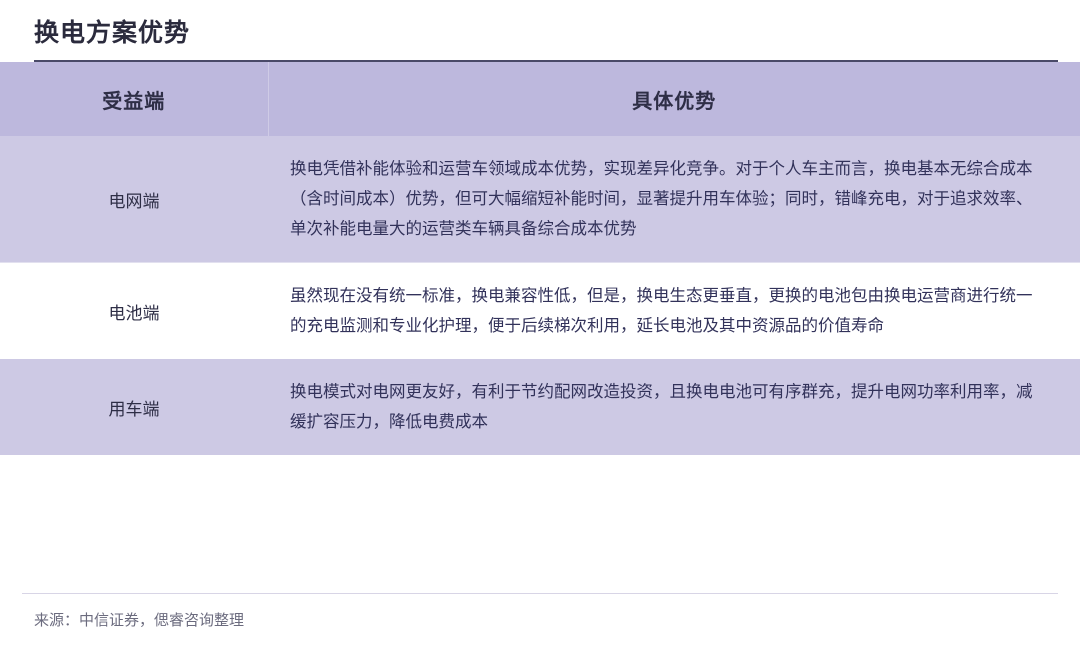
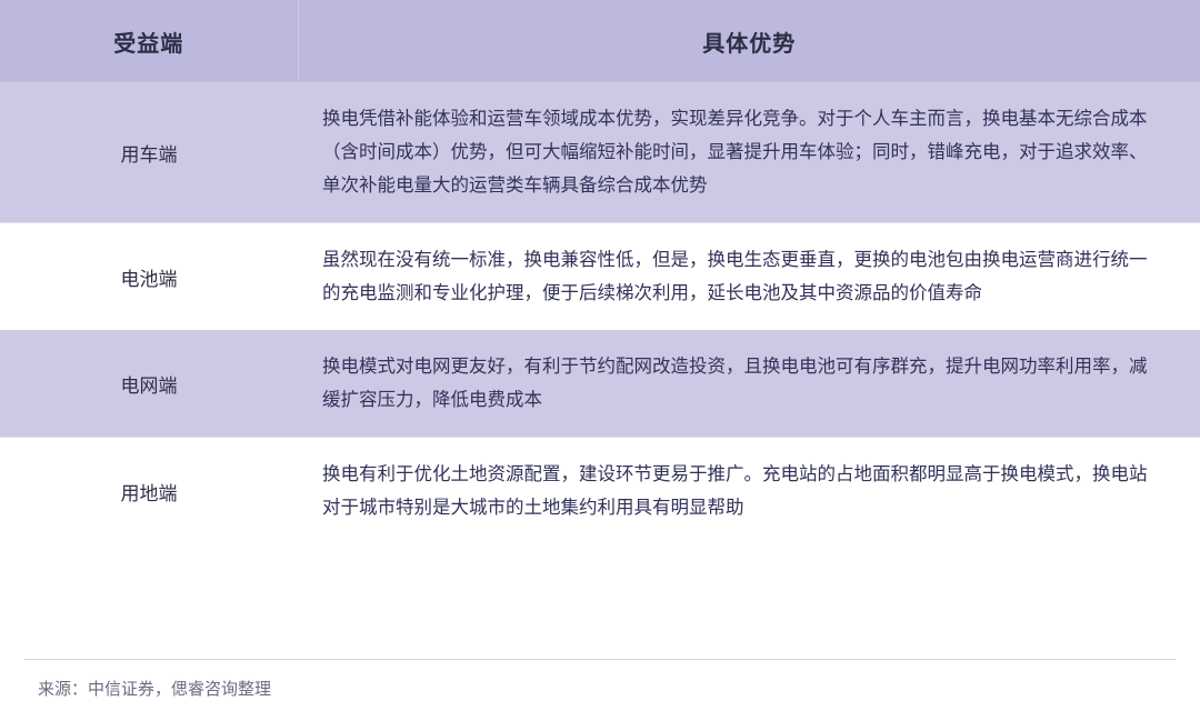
- 换电方案优势
  受益端	具体优势
- 电网端	换电凭借补能体验和运营车领域成本优势，实现差异化竞争。对于个人车主而言，换电基本无综合成本（含时间成本）优势，但可大幅缩短补能时间，显著提升用车体验；同时，错峰充电，对于追求效率、单次补能电量大的运营类车辆具备综合成本优势
+ 用车端	换电凭借补能体验和运营车领域成本优势，实现差异化竞争。对于个人车主而言，换电基本无综合成本（含时间成本）优势，但可大幅缩短补能时间，显著提升用车体验；同时，错峰充电，对于追求效率、单次补能电量大的运营类车辆具备综合成本优势
  电池端	虽然现在没有统一标准，换电兼容性低，但是，换电生态更垂直，更换的电池包由换电运营商进行统一的充电监测和专业化护理，便于后续梯次利用，延长电池及其中资源品的价值寿命
- 用车端	换电模式对电网更友好，有利于节约配网改造投资，且换电电池可有序群充，提升电网功率利用率，减缓扩容压力，降低电费成本
+ 电网端	换电模式对电网更友好，有利于节约配网改造投资，且换电电池可有序群充，提升电网功率利用率，减缓扩容压力，降低电费成本
+ 用地端	换电有利于优化土地资源配置，建设环节更易于推广。充电站的占地面积都明显高于换电模式，换电站对于城市特别是大城市的土地集约利用具有明显帮助
  来源：中信证券，偲睿咨询整理
